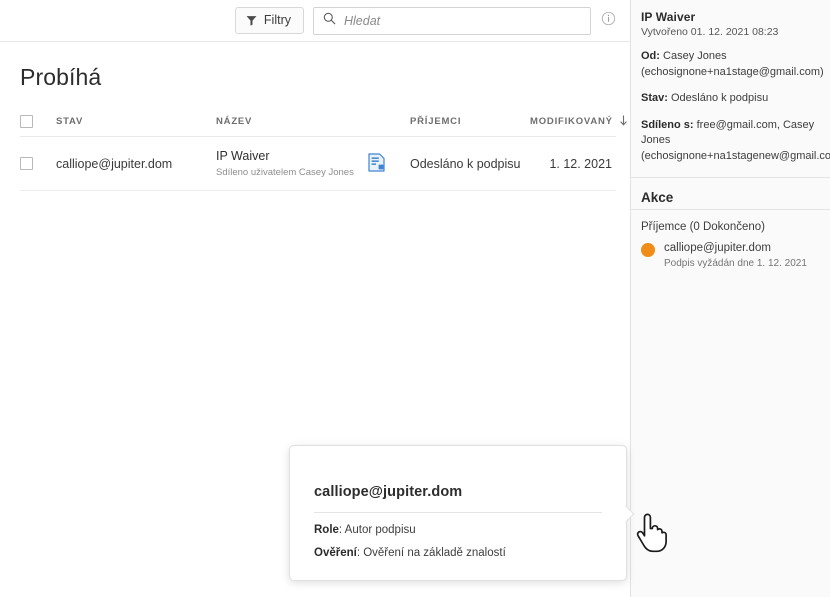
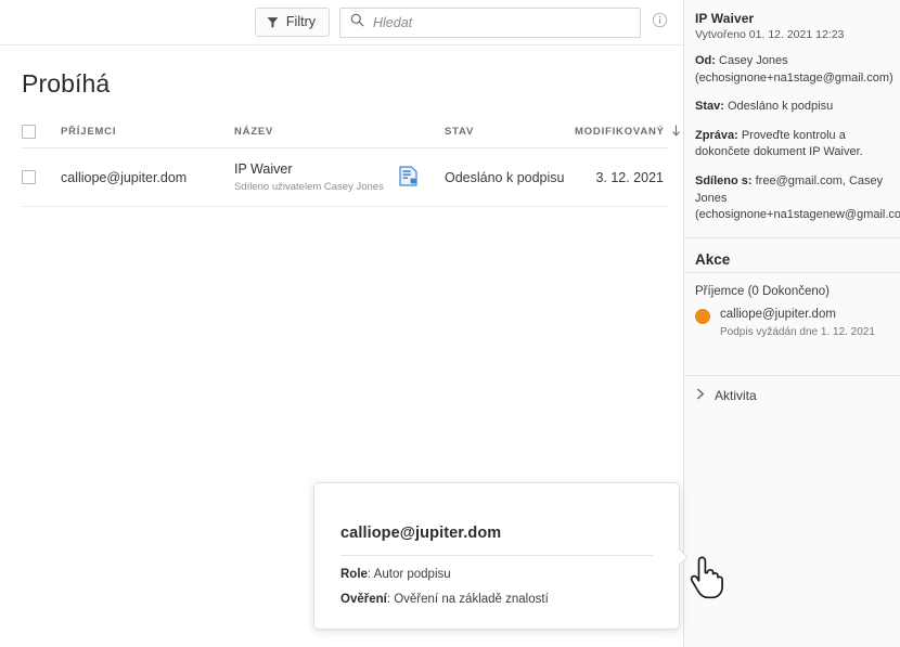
  Filtry
  Hledat
  Probíhá
- STAV
+ PŘÍJEMCI
  NÁZEV
- PŘÍJEMCI
+ STAV
  MODIFIKOVANÝ
  calliope@jupiter.dom
  IP Waiver
  Sdíleno uživatelem Casey Jones
  Odesláno k podpisu
- 1. 12. 2021
+ 3. 12. 2021
  IP Waiver
- Vytvořeno 01. 12. 2021 08:23
+ Vytvořeno 01. 12. 2021 12:23
  Od: Casey Jones
  (echosignone+na1stage@gmail.com)
  Stav: Odesláno k podpisu
+ Zpráva: Proveďte kontrolu a dokončete dokument IP Waiver.
  Sdíleno s: free@gmail.com, Casey Jones
  (echosignone+na1stagenew@gmail.co
  Akce
  Příjemce (0 Dokončeno)
  calliope@jupiter.dom
  Podpis vyžádán dne 1. 12. 2021
+ Aktivita
  calliope@jupiter.dom
  Role: Autor podpisu
  Ověření: Ověření na základě znalostí
